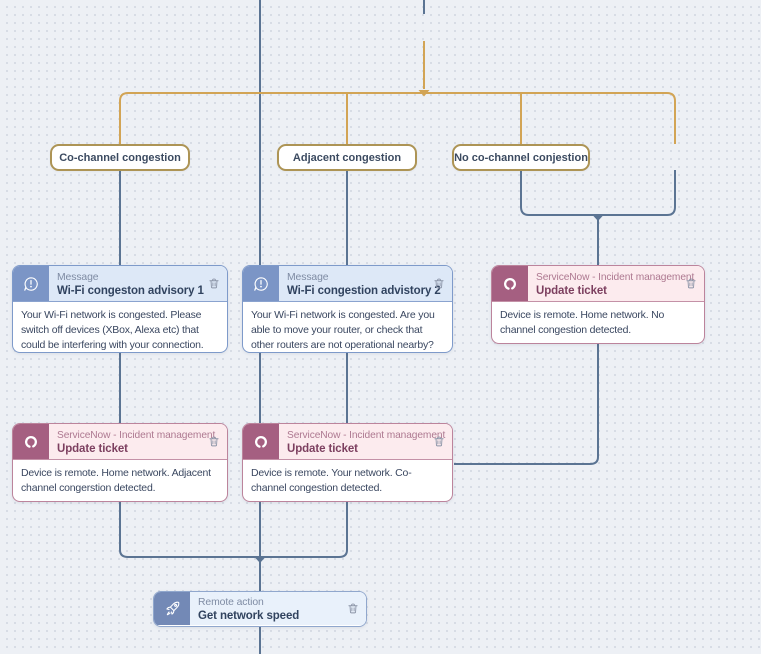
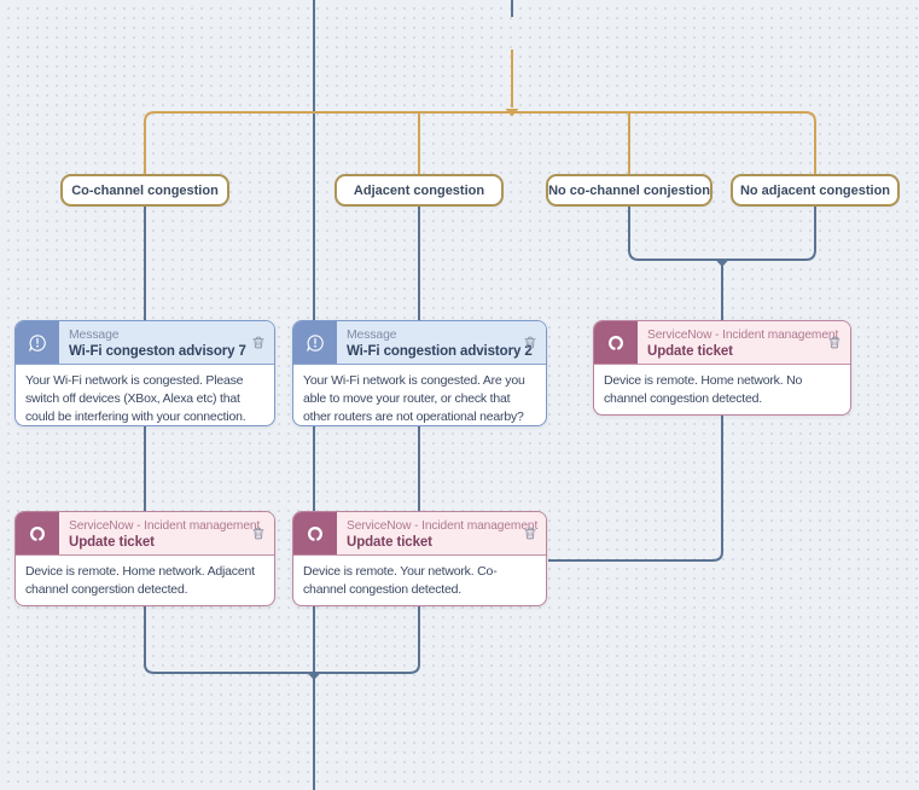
  Co-channel congestion
  Adjacent congestion
  No co-channel conjestion
+ No adjacent congestion
  Message
- Wi-Fi congeston advisory 1
+ Wi-Fi congeston advisory 7
  Your Wi-Fi network is congested. Please switch off devices (XBox, Alexa etc) that could be interfering with your connection.
  Message
  Wi-Fi congestion advistory
  Your Wi-Fi network is congested. Are you able to move your router, or check that other routers are not operational nearby?
  ServiceNow - Incident managem
  Update ticket
  Device is remote. Home network. No channel congestion detected.
  ServiceNow - Incident manageme
  Update ticket
  Device is remote. Home network. Adjacent channel congerstion detected.
  ServiceNow - Incident managem
  Update ticket
  Device is remote. Your network. Co-channel congestion detected.
- Remote action
- Get network speed
